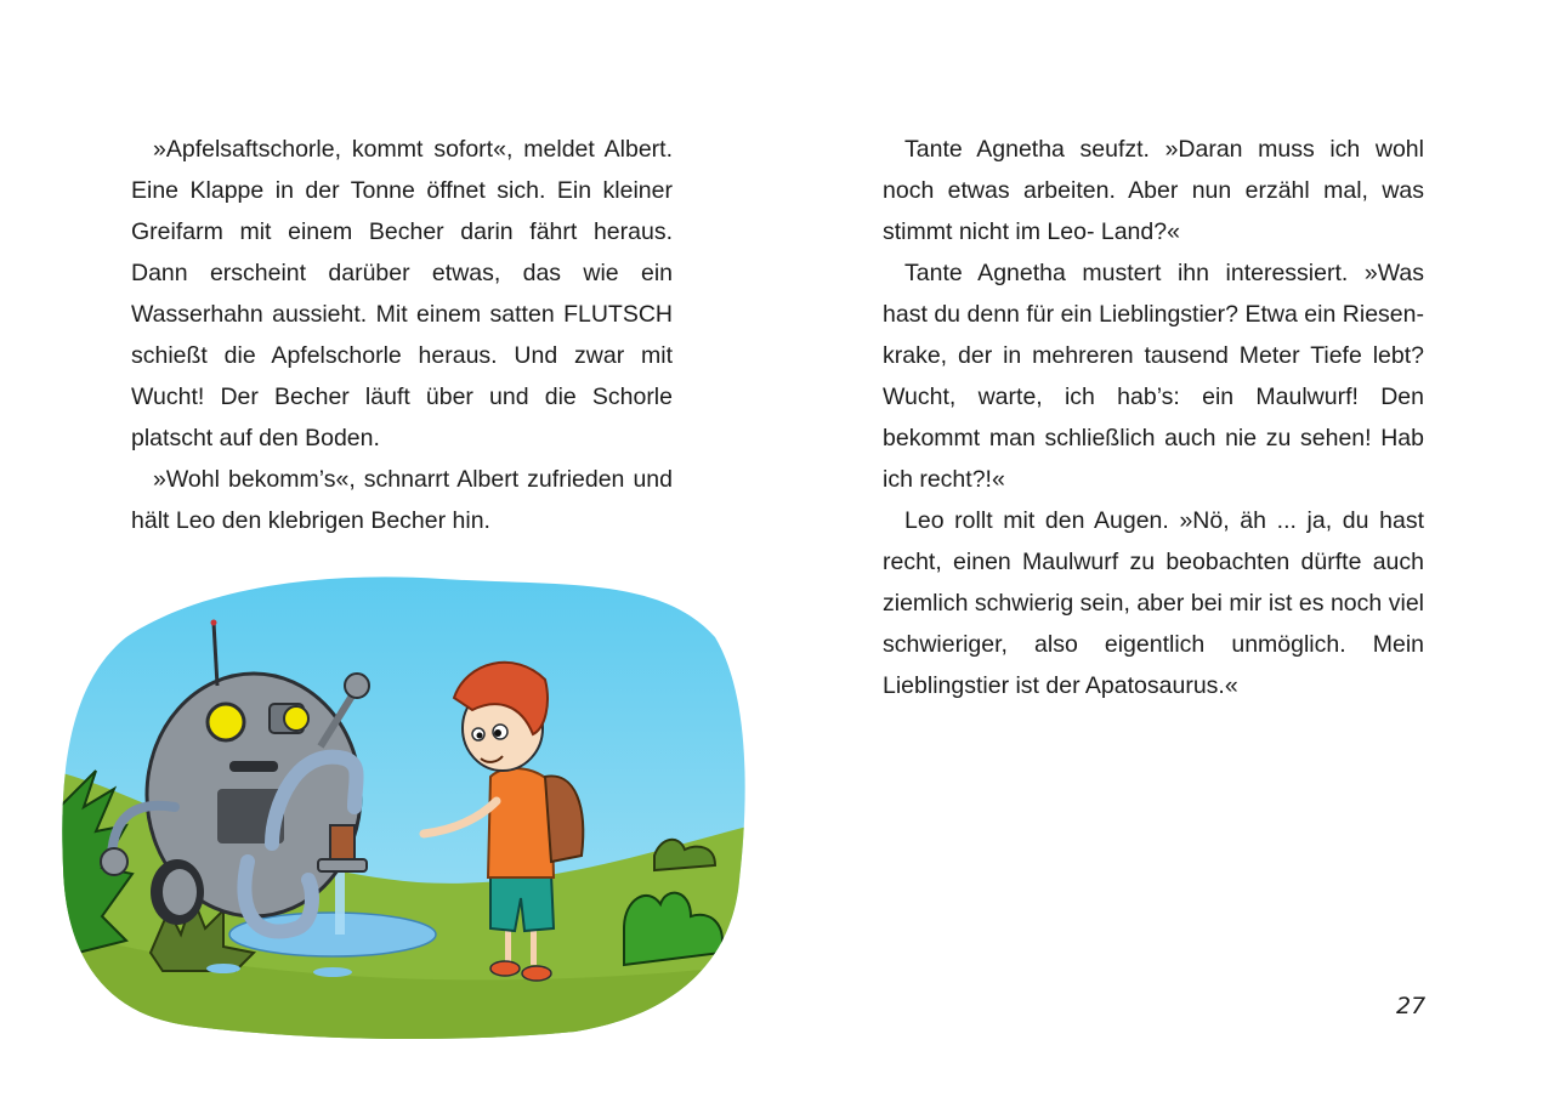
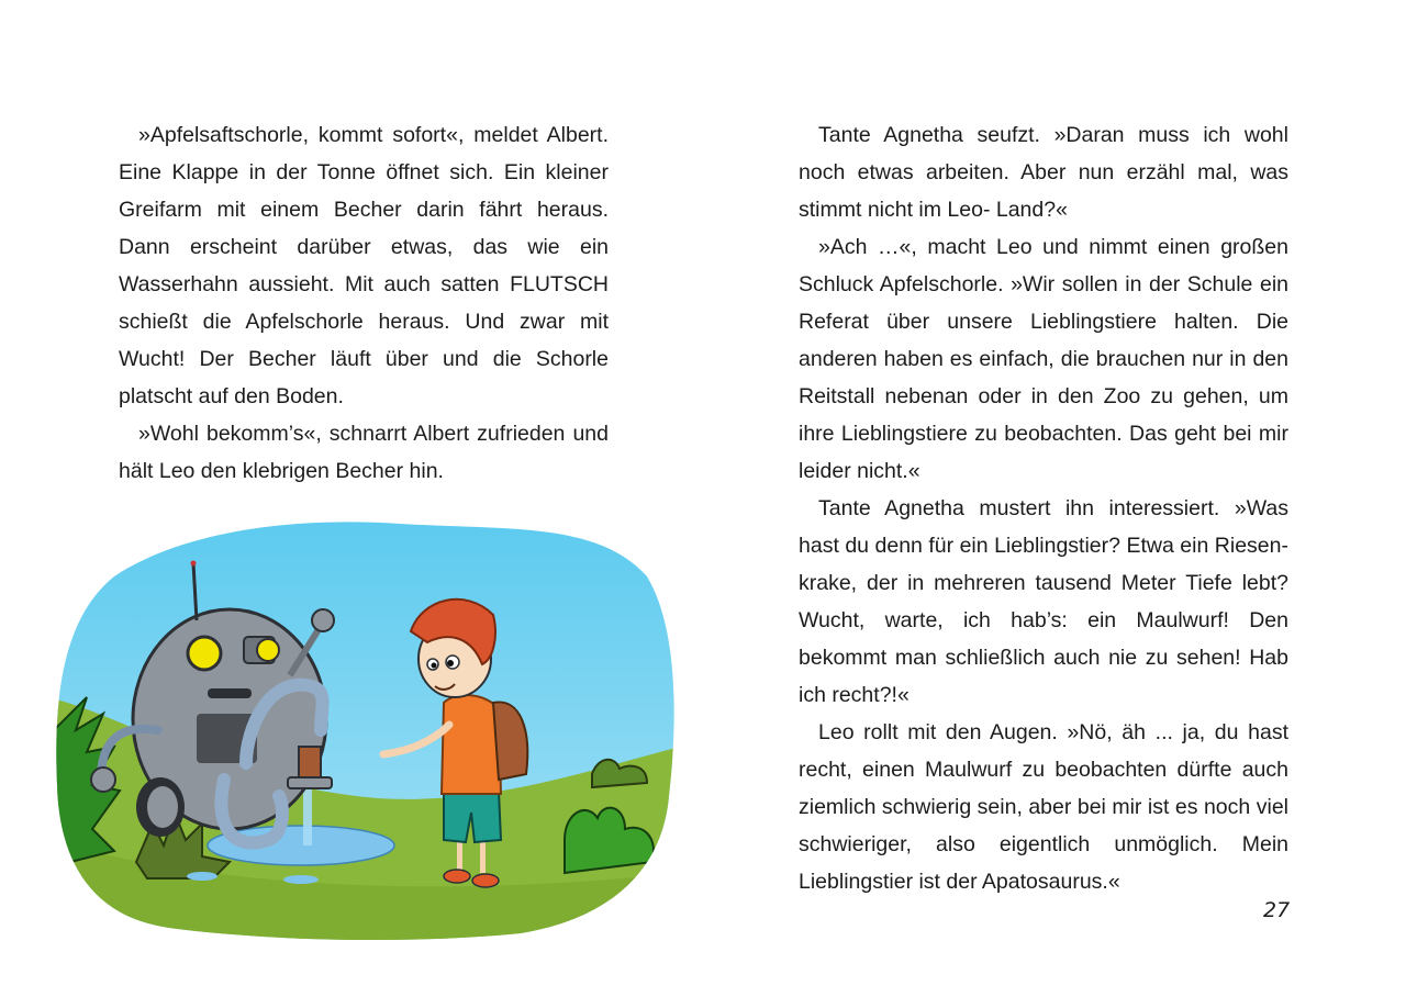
- »Apfelsaftschorle, kommt sofort«, meldet Albert. Eine Klappe in der Tonne öffnet sich. Ein kleiner Greifarm mit einem Becher darin fährt heraus. Dann erscheint darüber etwas, das wie ein Wasserhahn aussieht. Mit einem satten FLUTSCH schießt die Apfelschorle heraus. Und zwar mit Wucht! Der Becher läuft über und die Schorle platscht auf den Boden.
+ »Apfelsaftschorle, kommt sofort«, meldet Albert. Eine Klappe in der Tonne öffnet sich. Ein kleiner Greifarm mit einem Becher darin fährt heraus. Dann erscheint darüber etwas, das wie ein Wasserhahn aussieht. Mit auch satten FLUTSCH schießt die Apfelschorle heraus. Und zwar mit Wucht! Der Becher läuft über und die Schorle platscht auf den Boden.
  »Wohl bekomm’s«, schnarrt Albert zufrieden und hält Leo den klebrigen Becher hin.
  Tante Agnetha seufzt. »Daran muss ich wohl noch etwas arbeiten. Aber nun erzähl mal, was stimmt nicht im Leo- Land?«
+ »Ach …«, macht Leo und nimmt einen großen Schluck Apfelschorle. »Wir sollen in der Schule ein Referat über unsere Lieblingstiere halten. Die anderen haben es einfach, die brauchen nur in den Reitstall nebenan oder in den Zoo zu gehen, um ihre Lieblingstiere zu beobachten. Das geht bei mir leider nicht.«
  Tante Agnetha mustert ihn interessiert. »Was hast du denn für ein Lieblingstier? Etwa ein Riesen­krake, der in mehreren tausend Meter Tiefe lebt? Wucht, warte, ich hab’s: ein Maulwurf! Den bekommt man schließlich auch nie zu sehen! Hab ich recht?!«
  Leo rollt mit den Augen. »Nö, äh ... ja, du hast recht, einen Maulwurf zu beobachten dürfte auch ziemlich schwierig sein, aber bei mir ist es noch viel schwieriger, also eigentlich unmöglich. Mein Lieblingstier ist der Apatosaurus.«
  27
